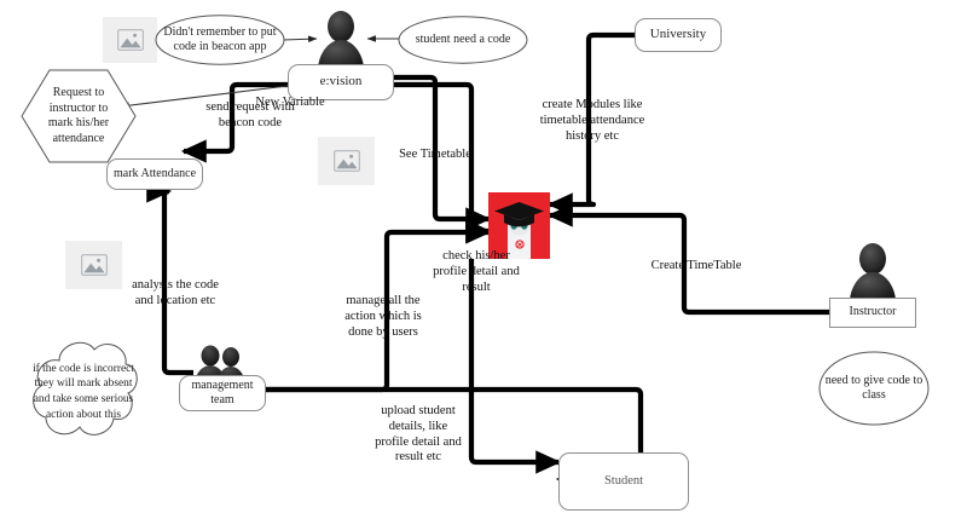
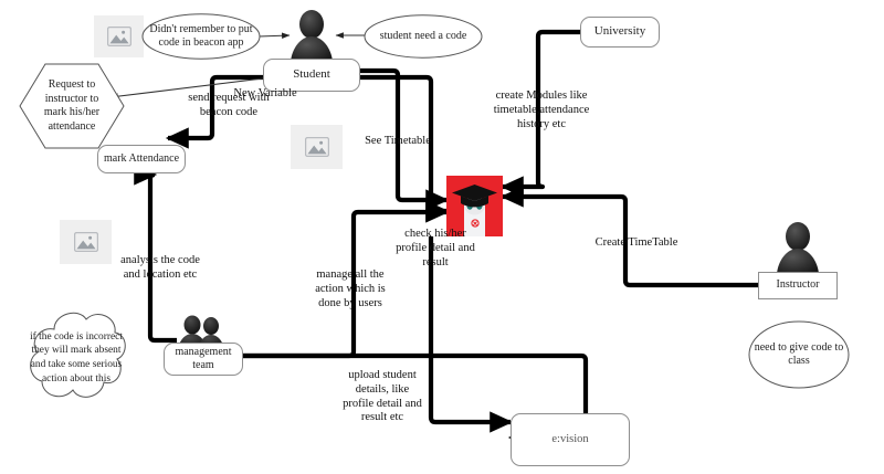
  Didn't remember to put
  code in beacon app
  student need a code
  need to give code to
  class
  Request to
  instructor to
  mark his/her
  attendance
  if the code is incorrect
  they will mark absent
  and take some serious
  action about this
- e:vision
+ Student
  University
  mark Attendance
  management
  team
  Instructor
- Student
+ e:vision
  New Variable
  send request with
  beacon code
  See Timetable
  create Modules like
  timetable,attendance
  history etc
  check his/her
  profile detail and
  result
  Create TimeTable
  analysis the code
  and location etc
  manage all the
  action which is
  done by users
  upload student
  details, like
  profile detail and
  result etc
